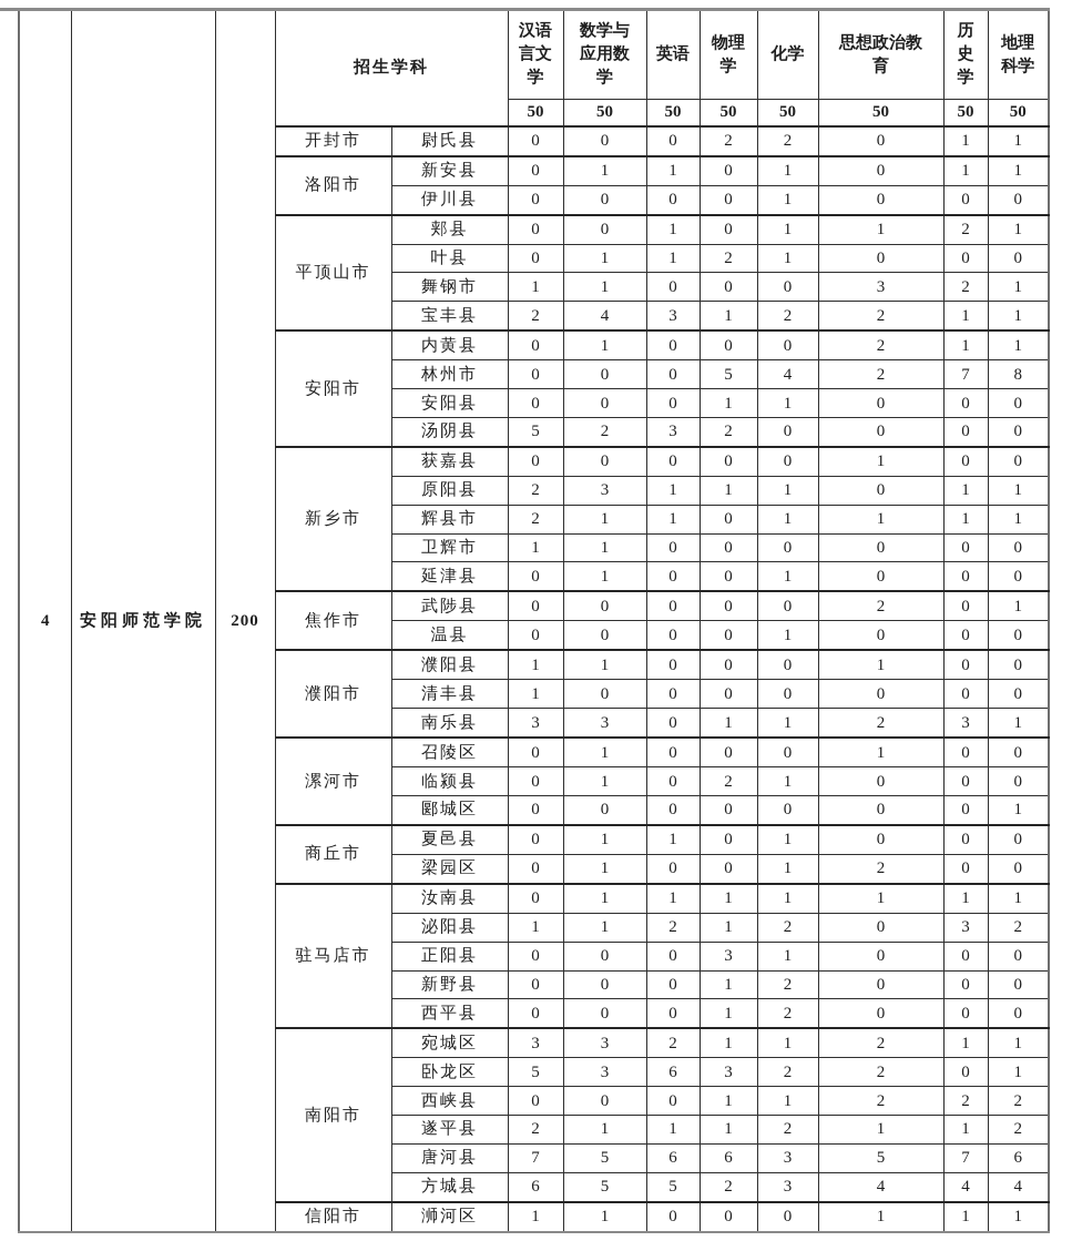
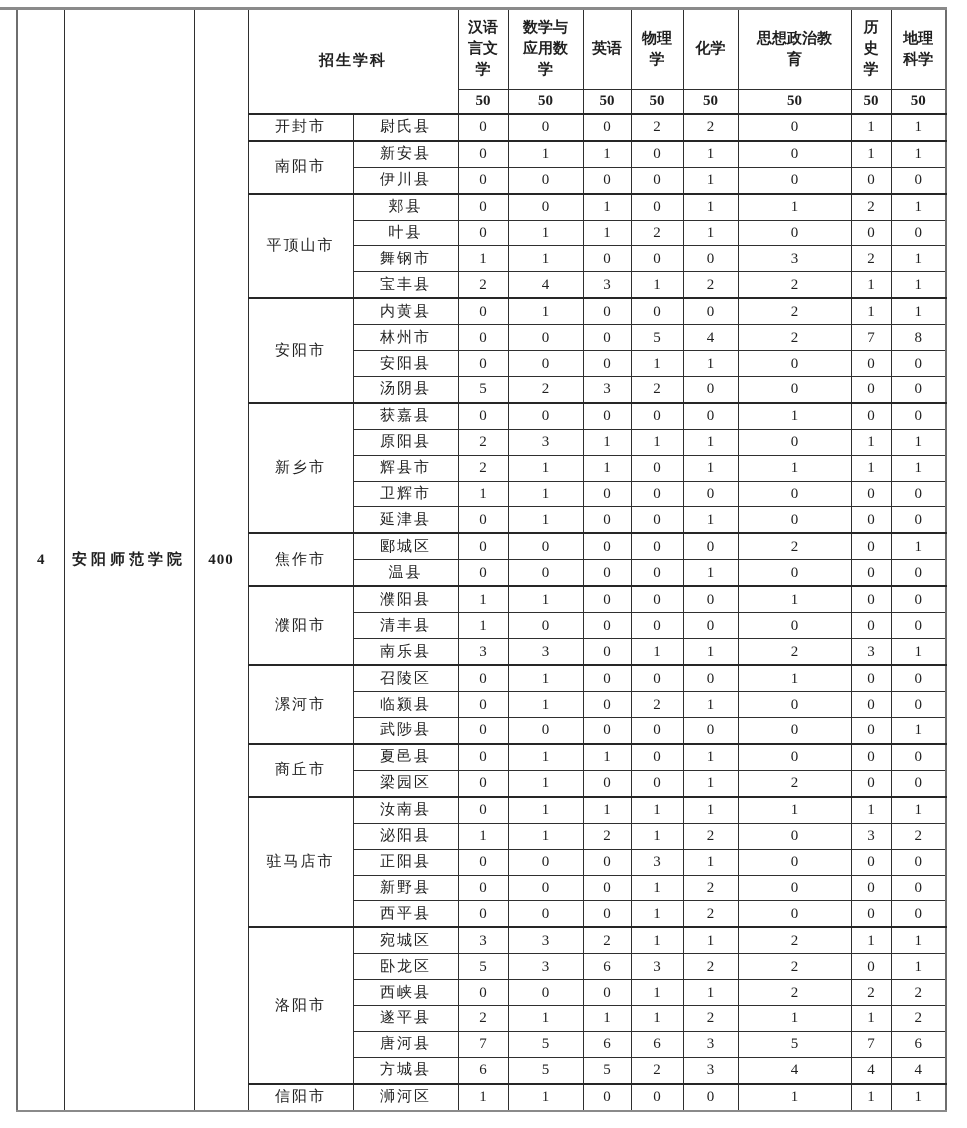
- 4	安阳师范学院	200	招生学科	汉语言文学	数学与应用数学	英语	物理学	化学	思想政治教育	历史学	地理科学
+ 4	安阳师范学院	400	招生学科	汉语言文学	数学与应用数学	英语	物理学	化学	思想政治教育	历史学	地理科学
  50	50	50	50	50	50	50	50
  开封市	尉氏县	0	0	0	2	2	0	1	1
- 洛阳市	新安县	0	1	1	0	1	0	1	1
+ 南阳市	新安县	0	1	1	0	1	0	1	1
  伊川县	0	0	0	0	1	0	0	0
  平顶山市	郏县	0	0	1	0	1	1	2	1
  叶县	0	1	1	2	1	0	0	0
  舞钢市	1	1	0	0	0	3	2	1
  宝丰县	2	4	3	1	2	2	1	1
  安阳市	内黄县	0	1	0	0	0	2	1	1
  林州市	0	0	0	5	4	2	7	8
  安阳县	0	0	0	1	1	0	0	0
  汤阴县	5	2	3	2	0	0	0	0
  新乡市	获嘉县	0	0	0	0	0	1	0	0
  原阳县	2	3	1	1	1	0	1	1
  辉县市	2	1	1	0	1	1	1	1
  卫辉市	1	1	0	0	0	0	0	0
  延津县	0	1	0	0	1	0	0	0
- 焦作市	武陟县	0	0	0	0	0	2	0	1
+ 焦作市	郾城区	0	0	0	0	0	2	0	1
  温县	0	0	0	0	1	0	0	0
  濮阳市	濮阳县	1	1	0	0	0	1	0	0
  清丰县	1	0	0	0	0	0	0	0
  南乐县	3	3	0	1	1	2	3	1
  漯河市	召陵区	0	1	0	0	0	1	0	0
  临颍县	0	1	0	2	1	0	0	0
- 郾城区	0	0	0	0	0	0	0	1
+ 武陟县	0	0	0	0	0	0	0	1
  商丘市	夏邑县	0	1	1	0	1	0	0	0
  梁园区	0	1	0	0	1	2	0	0
  驻马店市	汝南县	0	1	1	1	1	1	1	1
  泌阳县	1	1	2	1	2	0	3	2
  正阳县	0	0	0	3	1	0	0	0
  新野县	0	0	0	1	2	0	0	0
  西平县	0	0	0	1	2	0	0	0
- 南阳市	宛城区	3	3	2	1	1	2	1	1
+ 洛阳市	宛城区	3	3	2	1	1	2	1	1
  卧龙区	5	3	6	3	2	2	0	1
  西峡县	0	0	0	1	1	2	2	2
  遂平县	2	1	1	1	2	1	1	2
  唐河县	7	5	6	6	3	5	7	6
  方城县	6	5	5	2	3	4	4	4
  信阳市	浉河区	1	1	0	0	0	1	1	1
